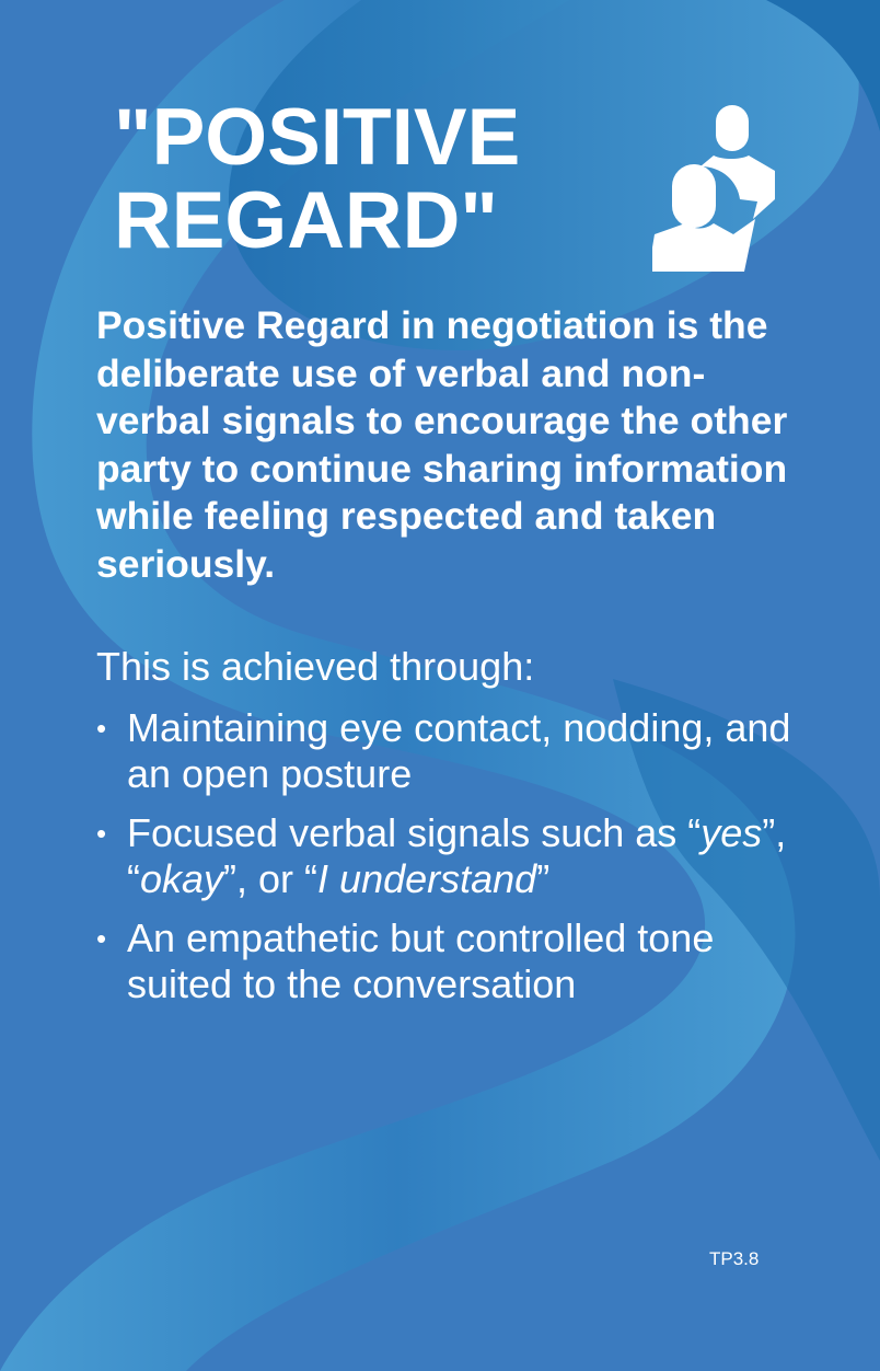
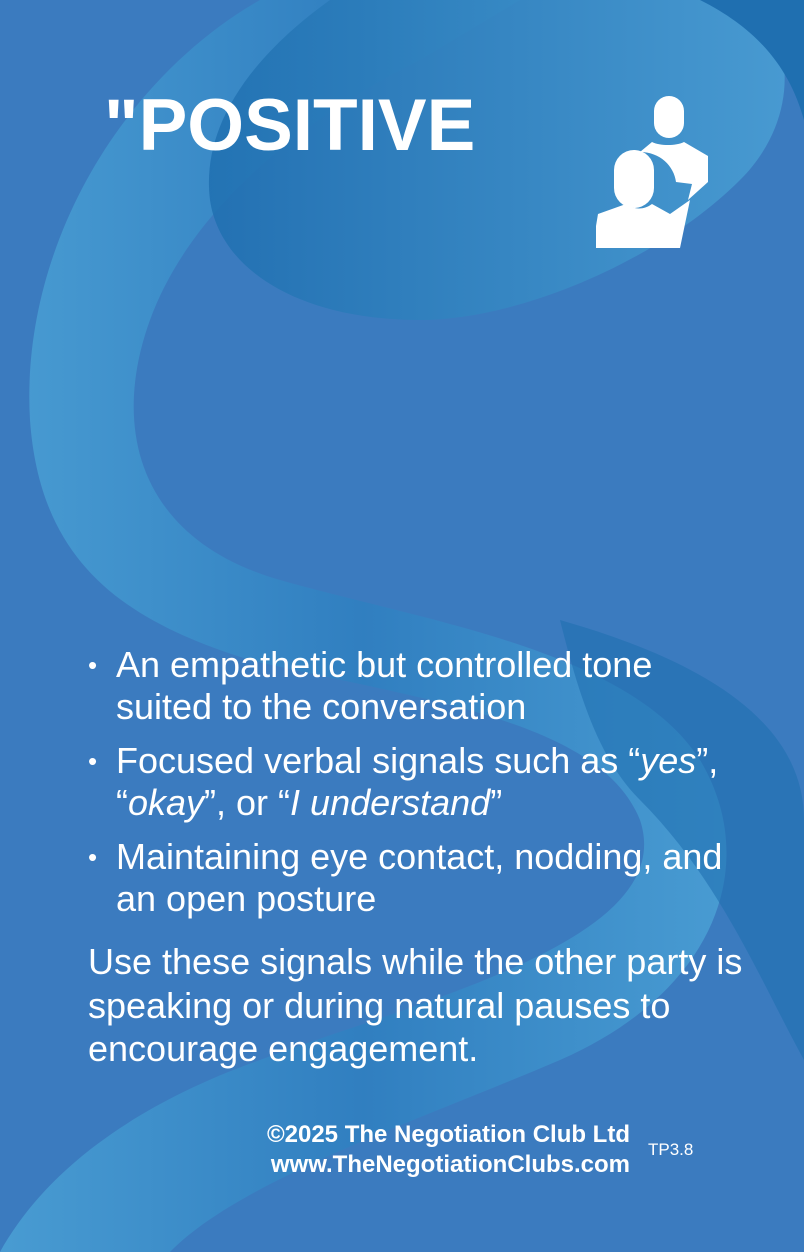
  "POSITIVE
- REGARD"
- Positive Regard in negotiation is the deliberate use of verbal and non-verbal signals to encourage the other party to continue sharing information while feeling respected and taken seriously.
- This is achieved through:
  •
- Maintaining eye contact, nodding, and an open posture
+ An empathetic but controlled tone suited to the conversation
  •
  Focused verbal signals such as “yes”, “okay”, or “I understand”
  •
- An empathetic but controlled tone suited to the conversation
+ Maintaining eye contact, nodding, and an open posture
+ Use these signals while the other party is speaking or during natural pauses to encourage engagement.
+ ©2025 The Negotiation Club Ltd
+ www.TheNegotiationClubs.com
  TP3.8
